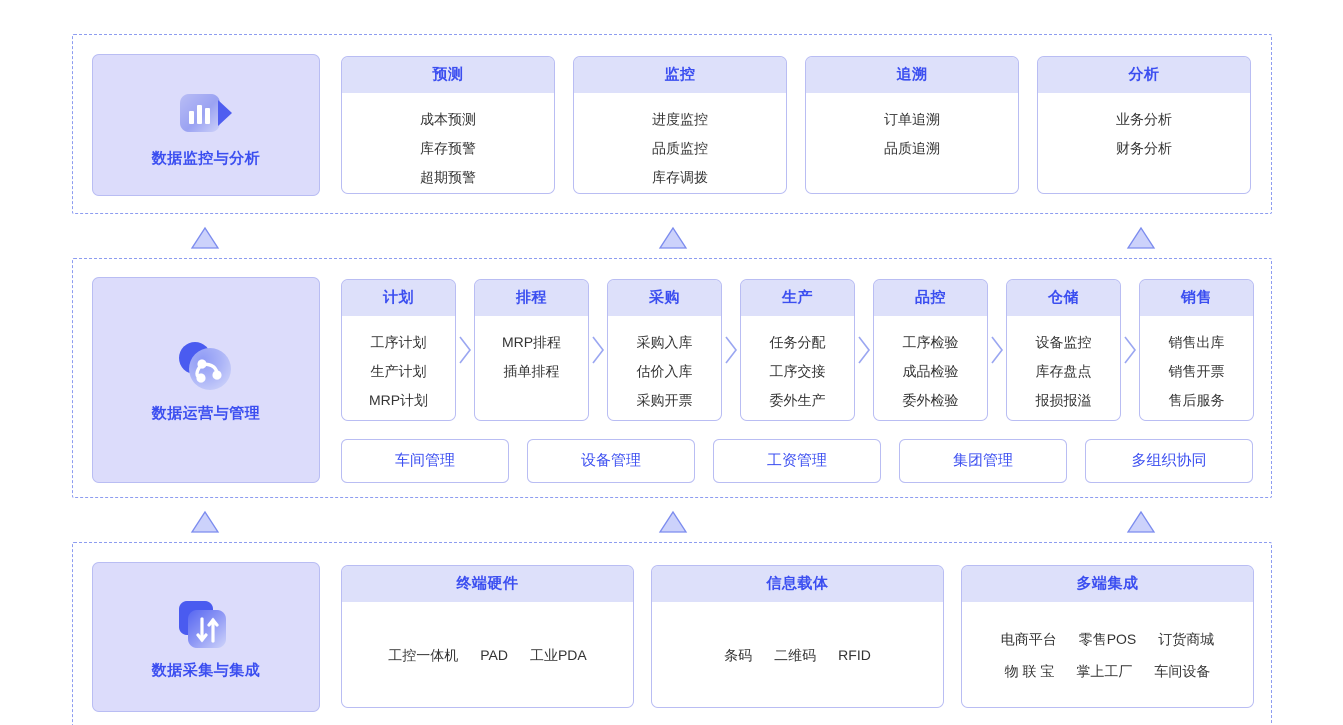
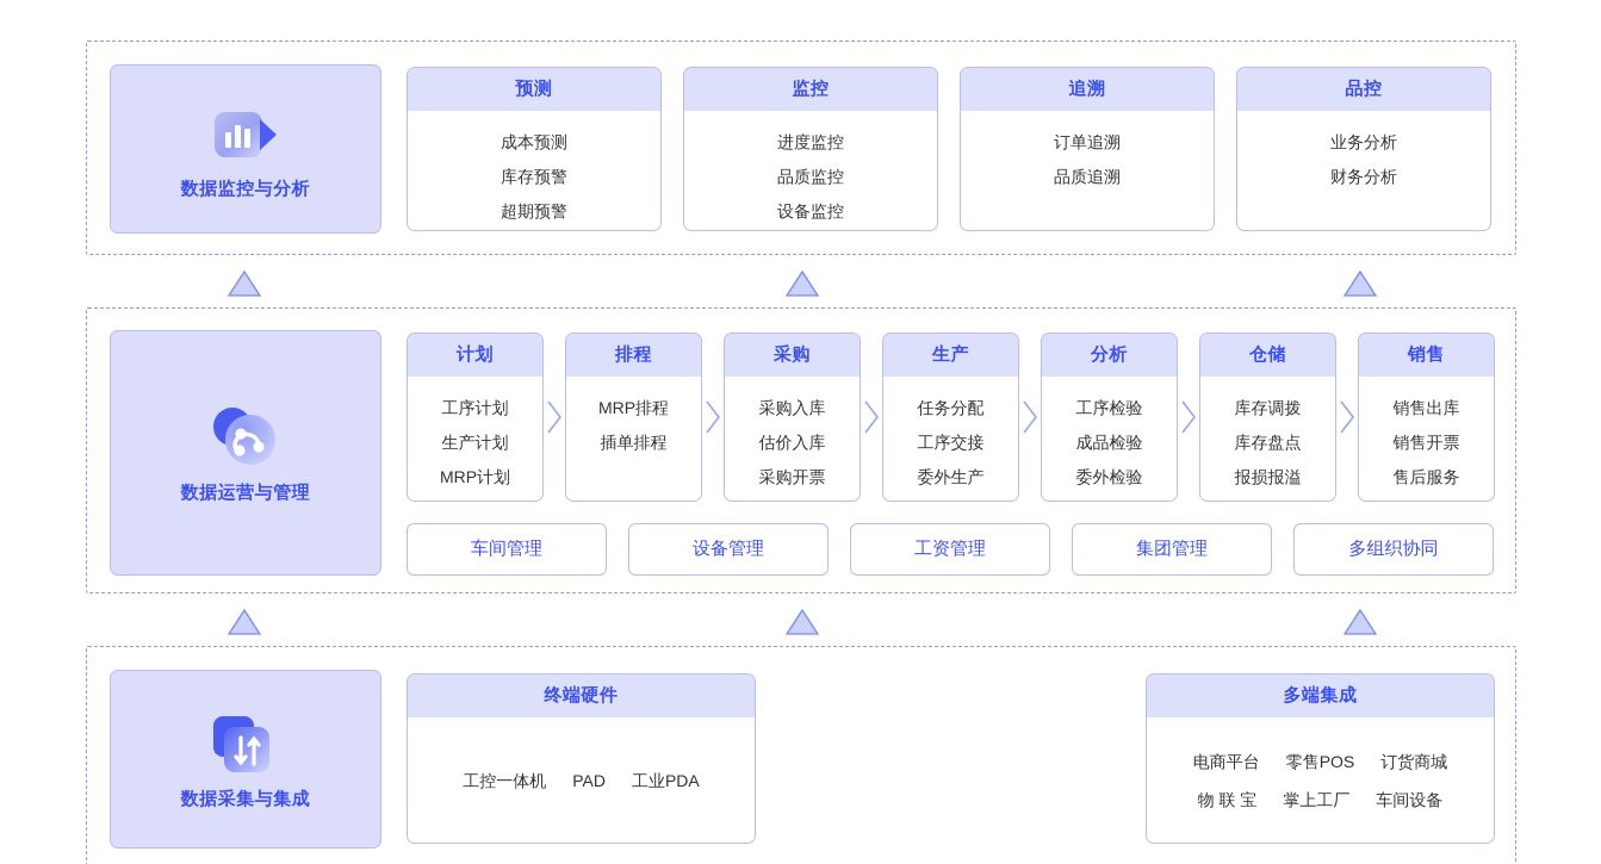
  数据监控与分析
  预测
  成本预测
  库存预警
  超期预警
  监控
  进度监控
  品质监控
- 库存调拨
+ 设备监控
  追溯
  订单追溯
  品质追溯
- 分析
+ 品控
  业务分析
  财务分析
  数据运营与管理
  计划
  工序计划
  生产计划
  MRP计划
  排程
  MRP排程
  插单排程
  采购
  采购入库
  估价入库
  采购开票
  生产
  任务分配
  工序交接
  委外生产
- 品控
+ 分析
  工序检验
  成品检验
  委外检验
  仓储
- 设备监控
+ 库存调拨
  库存盘点
  报损报溢
  销售
  销售出库
  销售开票
  售后服务
  车间管理
  设备管理
  工资管理
  集团管理
  多组织协同
  数据采集与集成
  终端硬件
  工控一体机
  PAD
  工业PDA
- 信息载体
- 条码
- 二维码
- RFID
  多端集成
  电商平台
  零售POS
  订货商城
  物 联 宝
  掌上工厂
  车间设备
